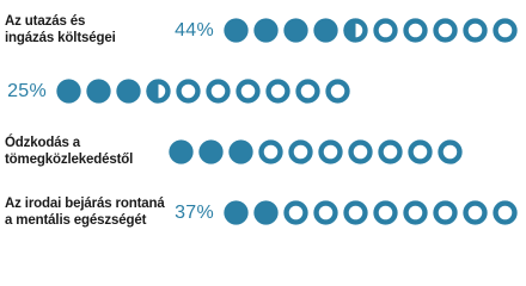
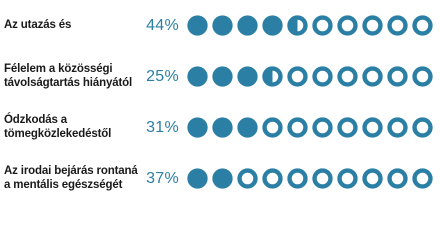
  Az utazás és
- ingázás költségei
  44%
+ Félelem a közösségi
+ távolságtartás hiányától
  25%
  Ódzkodás a
  tömegközlekedéstől
+ 31%
  Az irodai bejárás rontaná
  a mentális egészségét
  37%
